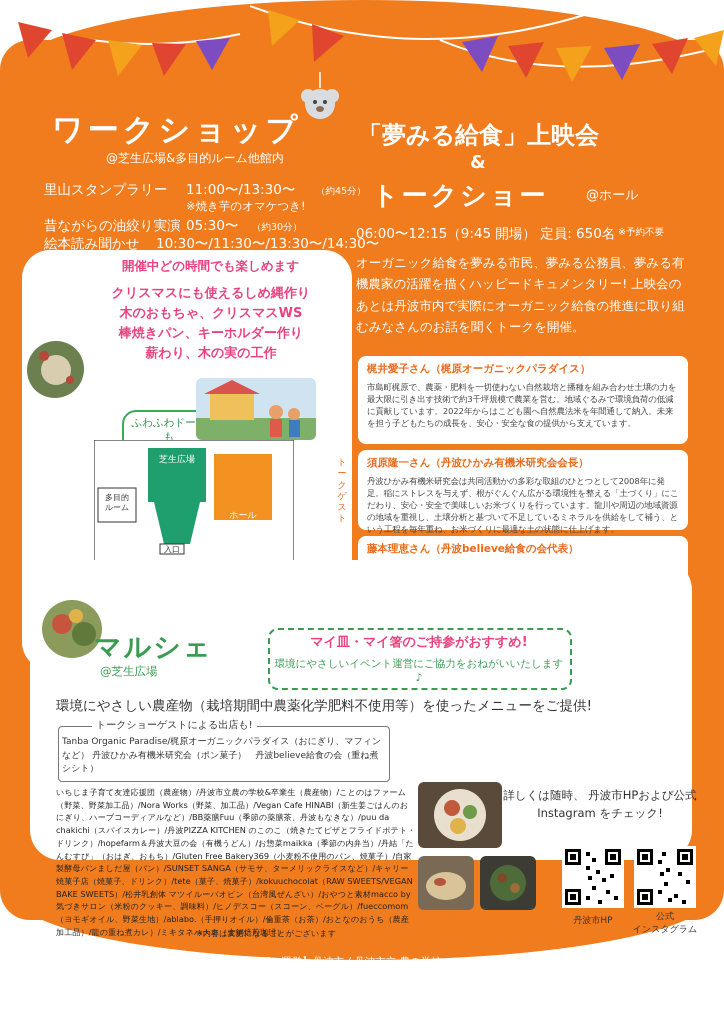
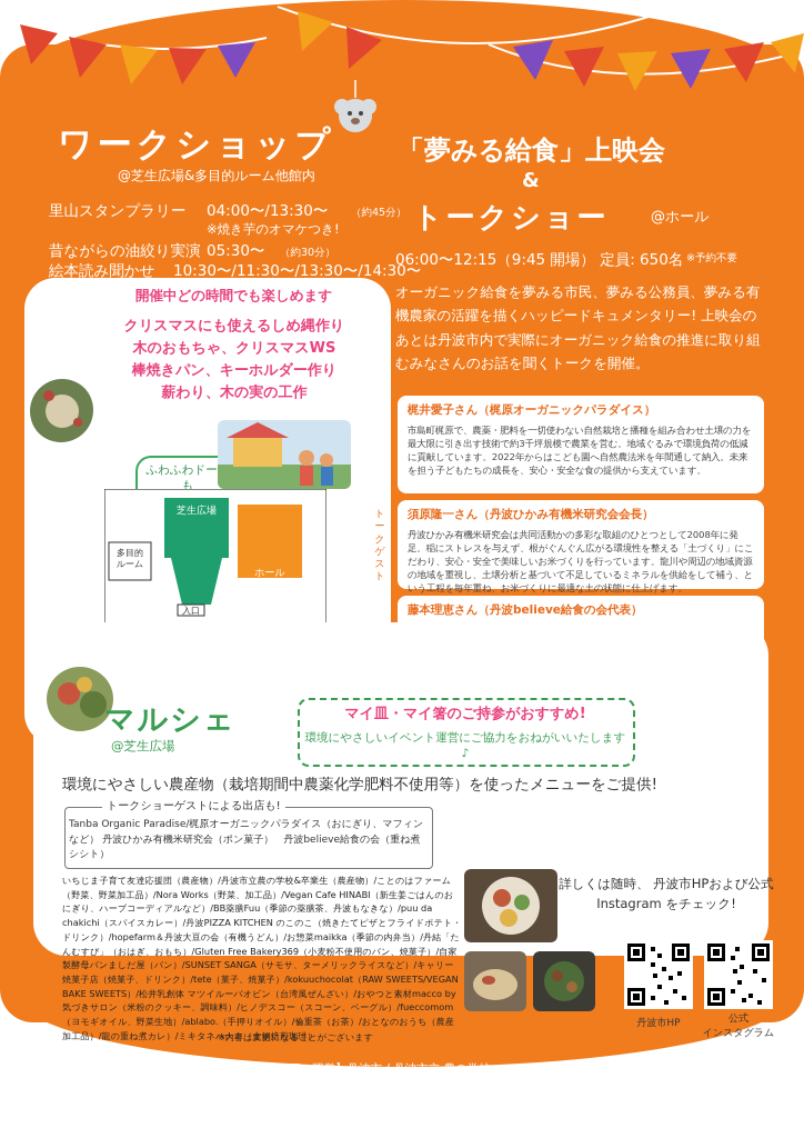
  ワークショップ
  @芝生広場&多目的ルーム他館内
  里山スタンプラリー
- 11:00〜/13:30〜
+ 04:00〜/13:30〜
  （約45分）
  ※焼き芋のオマケつき!
  昔ながらの油絞り実演
  05:30〜
  （約30分）
  絵本読み聞かせ
  10:30〜/11:30〜/13:30〜/14:30〜
  開催中どの時間でも楽しめます
  クリスマスにも使えるしめ縄作り
  木のおもちゃ、クリスマスWS
  棒焼きパン、キーホルダー作り
  薪わり、木の実の工作
  ふわふわドーも
  芝生広場
  多目的
  ルーム
  入口
  ホール
  「夢みる給食」上映会
  &
  トークショー
  @ホール
  06:00〜12:15（9:45 開場） 定員: 650名
  ※予約不要
  オーガニック給食を夢みる市民、夢みる公務員、夢みる有機農家の活躍を描くハッピードキュメンタリー! 上映会のあとは丹波市内で実際にオーガニック給食の推進に取り組むみなさんのお話を聞くトークを開催。
  ト
  ー
  ク
  ゲ
  ス
  ト
  梶井愛子さん（梶原オーガニックパラダイス）
  市島町梶原で、農薬・肥料を一切使わない自然栽培と播種を組み合わせ土壌の力を最大限に引き出す技術で約3千坪規模で農業を営む。地域ぐるみで環境負荷の低減に貢献しています。2022年からはこども園へ自然農法米を年間通して納入。未来を担う子どもたちの成長を、安心・安全な食の提供から支えています。
  須原隆一さん（丹波ひかみ有機米研究会会長）
  丹波ひかみ有機米研究会は共同活動かの多彩な取組のひとつとして2008年に発足。稲にストレスを与えず、根がぐんぐん広がる環境性を整える「土づくり」にこだわり、安心・安全で美味しいお米づくりを行っています。龍川や周辺の地域資源の地域を重視し、土壌分析と基づいて不足しているミネラルを供給をして補う、という工程を毎年重ね、お米づくりに最適な土の状態に仕上げます。
  藤本理恵さん（丹波believe給食の会代表）
  マルシェ
  @芝生広場
  マイ皿・マイ箸のご持参がおすすめ!
  環境にやさしいイベント運営にご協力をおねがいいたします♪
  環境にやさしい農産物（栽培期間中農薬化学肥料不使用等）を使ったメニューをご提供!
  トークショーゲストによる出店も!
  Tanba Organic Paradise/梶原オーガニックパラダイス（おにぎり、マフィンなど） 丹波ひかみ有機米研究会（ポン菓子） 丹波believe給食の会（重ね煮シシト）
  いちじま子育て友達応援団（農産物）/丹波市立農の学校&卒業生（農産物）/ことのはファーム（野菜、野菜加工品）/Nora Works（野菜、加工品）/Vegan Cafe HINABI（新生姜ごはんのおにぎり、ハーブコーディアルなど）/BB薬膳Fuu（季節の薬膳茶、丹波もなきな）/puu da chakichi（スパイスカレー）/丹波PIZZA KITCHEN のこのこ（焼きたてピザとフライドポテト・ドリンク）/hopefarm＆丹波大豆の会（有機うどん）/お惣菜maikka（季節の内弁当）/丹結「たんむすび」（おはぎ、おもち）/Gluten Free Bakery369（小麦粉不使用のパン、焼菓子）/自家製酵母パンましだ屋（パン）/SUNSET SANGA（サモサ、ターメリックライスなど）/キャリー焼菓子店（焼菓子、ドリンク）/tete（菓子、焼菓子）/kokuuchocolat（RAW SWEETS/VEGAN BAKE SWEETS）/松井乳創体 マツイルーバオビン（台湾風ぜんざい）/おやつと素材macco by気づきサロン（米粉のクッキー、調味料）/ヒノデスコー（スコーン、ベーグル）/fueccomom（ヨモギオイル、野菜生地）/ablabo.（手押りオイル）/倫重茶（お茶）/おとなのおうち（農産加工品）/龍の重ね煮カレ）/ミキタネハナキ（土鍋焙煎珈琲）
  ※内容は変更になることがございます
  詳しくは随時、 丹波市HPおよび公式Instagram をチェック!
  丹波市HP
  公式
  インスタグラム
  【主催】丹波市有機の里づくり推進協議会 【企画・運営】丹波市 / 丹波市立 農の学校
